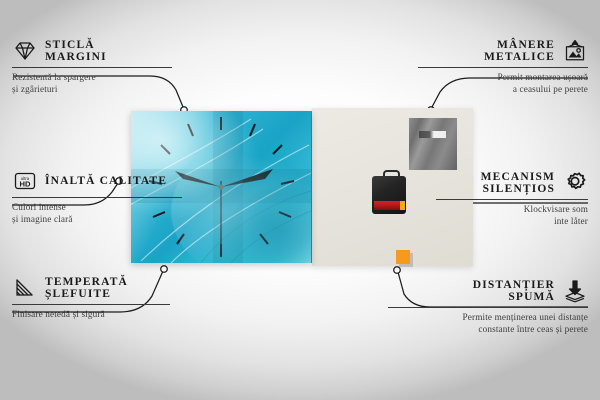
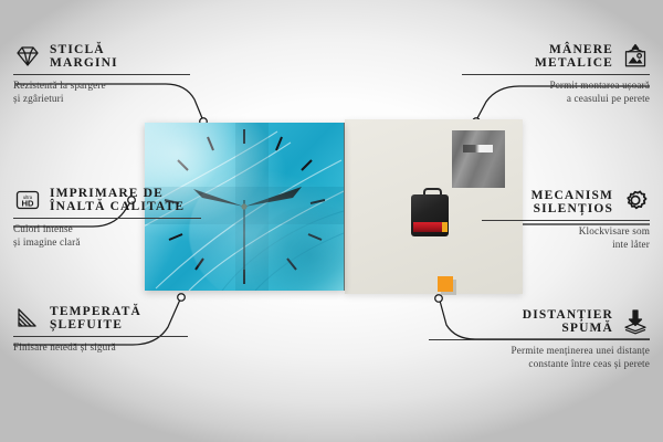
  STICLĂ
  MARGINI
  Rezistentă la spargere
  și zgârieturi
  HD
+ IMPRIMARE DE
  ÎNALTĂ CALITATE
  Culori intense
  și imagine clară
  TEMPERATĂ
  ȘLEFUITE
  Finisare netedă și sigură
  MÂNERE
  METALICE
  Permit montarea ușoară
  a ceasului pe perete
  MECANISM
  SILENȚIOS
  Klockvisare som
  inte låter
  DISTANȚIER
  SPUMĂ
  Permite menținerea unei distanțe
  constante între ceas și perete
